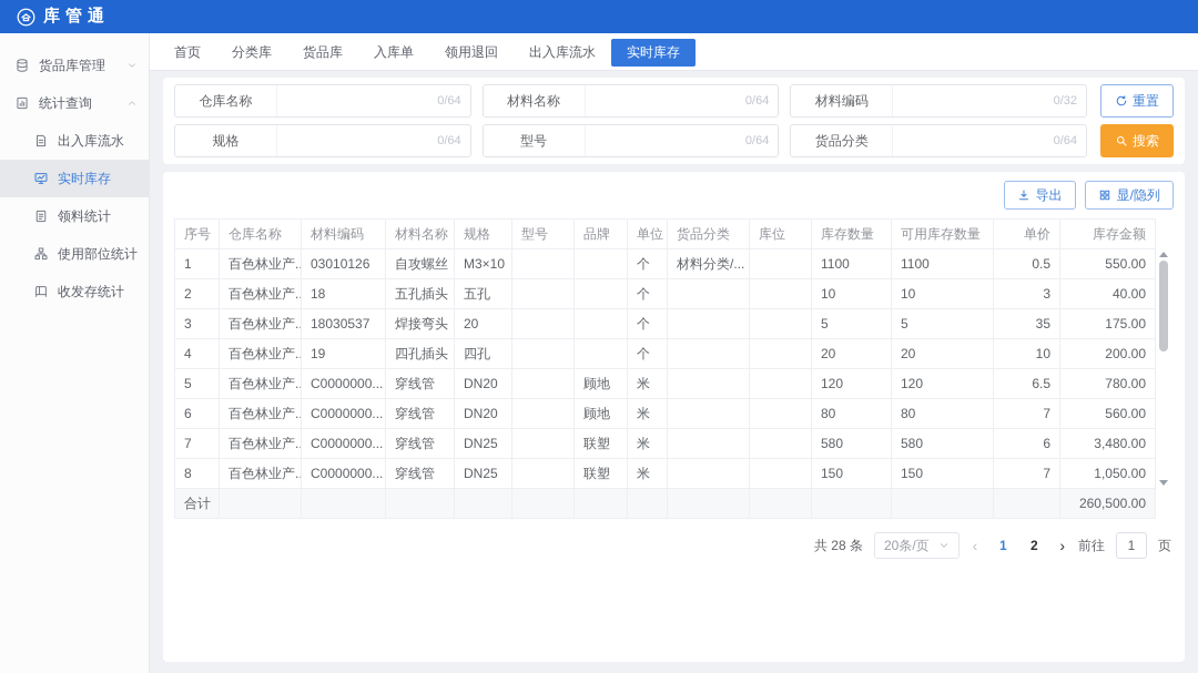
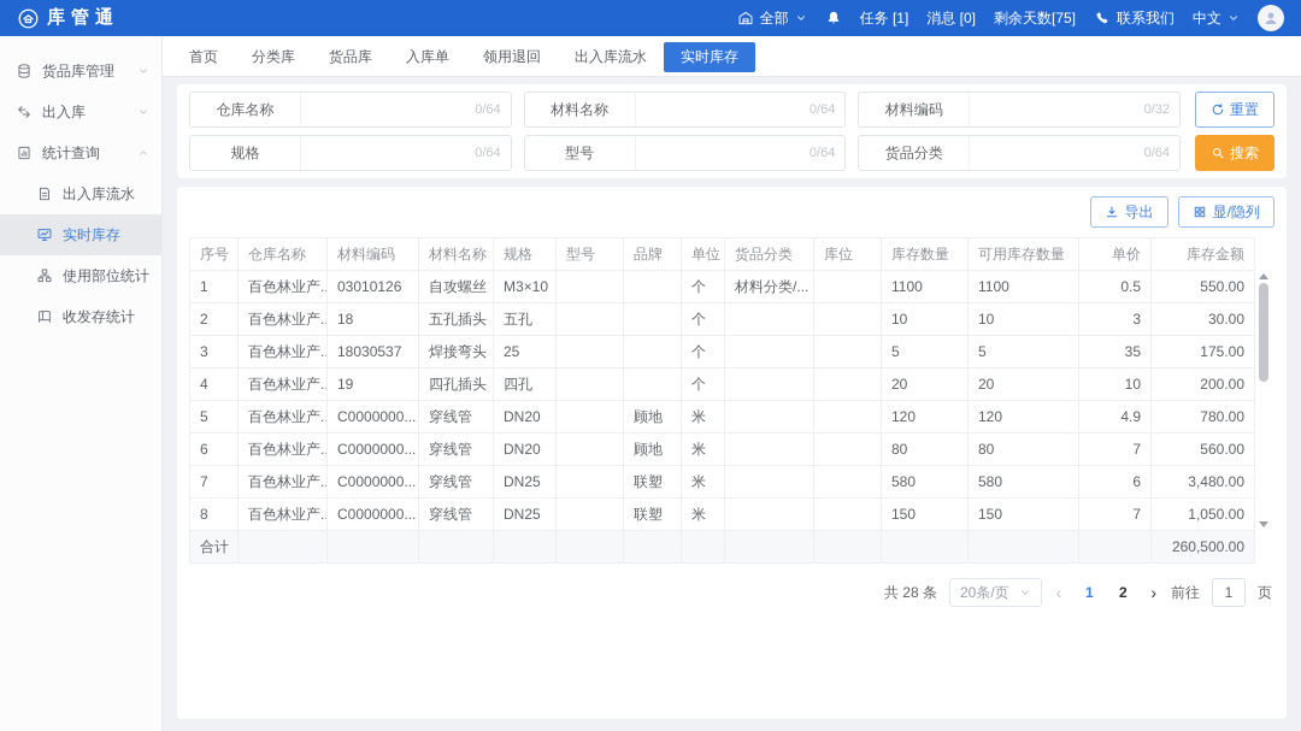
  库管通
+ 全部
+ 任务 [1]
+ 消息 [0]
+ 剩余天数[75]
+ 联系我们
+ 中文
  货品库管理
+ 出入库
  统计查询
  出入库流水
  实时库存
- 领料统计
  使用部位统计
  收发存统计
  首页
  分类库
  货品库
  入库单
  领用退回
  出入库流水
  实时库存
  仓库名称
  0/64
  材料名称
  0/64
  材料编码
  0/32
  重置
  规格
  0/64
  型号
  0/64
  货品分类
  0/64
  搜索
  导出
  显/隐列
  序号	仓库名称	材料编码	材料名称	规格	型号	品牌	单位	货品分类	库位	库存数量	可用库存数量	单价	库存金额
  1	百色林业产..	03010126	自攻螺丝	M3×10			个	材料分类/...		1100	1100	0.5	550.00
- 2	百色林业产..	18	五孔插头	五孔			个			10	10	3	40.00
+ 2	百色林业产..	18	五孔插头	五孔			个			10	10	3	30.00
- 3	百色林业产..	18030537	焊接弯头	20			个			5	5	35	175.00
+ 3	百色林业产..	18030537	焊接弯头	25			个			5	5	35	175.00
  4	百色林业产..	19	四孔插头	四孔			个			20	20	10	200.00
- 5	百色林业产..	C0000000...	穿线管	DN20		顾地	米			120	120	6.5	780.00
+ 5	百色林业产..	C0000000...	穿线管	DN20		顾地	米			120	120	4.9	780.00
  6	百色林业产..	C0000000...	穿线管	DN20		顾地	米			80	80	7	560.00
  7	百色林业产..	C0000000...	穿线管	DN25		联塑	米			580	580	6	3,480.00
  8	百色林业产..	C0000000...	穿线管	DN25		联塑	米			150	150	7	1,050.00
  合计													260,500.00
  共 28 条
  20条/页
  ‹
  1
  2
  ›
  前往
  1
  页
